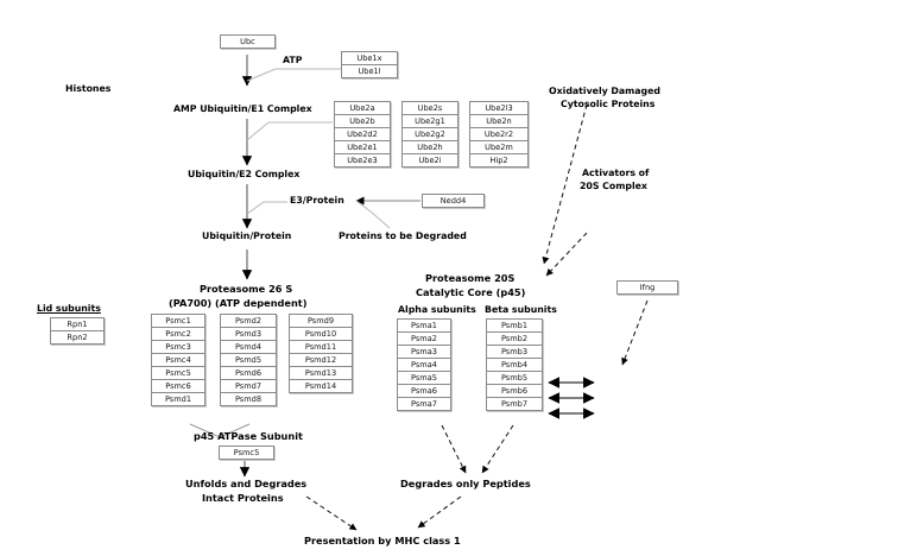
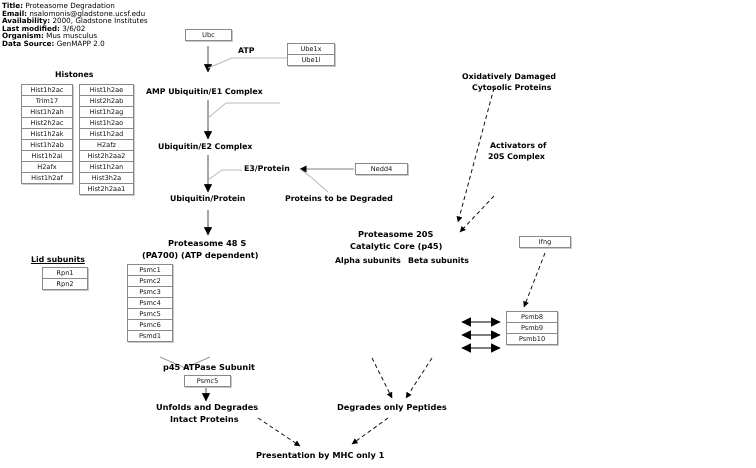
+ Title: Proteasome Degradation
+ Email: nsalomonis@gladstone.ucsf.edu
+ Availability: 2000, Gladstone Institutes
+ Last modified: 3/6/02
+ Organism: Mus musculus
+ Data Source: GenMAPP 2.0
  Ubc
  ATP
  Ube1x
  Ube1l
  Histones
+ Hist1h2ac
+ Trim17
+ Hist1h2ah
+ Hist2h2ac
+ Hist1h2ak
+ Hist1h2ab
+ Hist1h2ai
+ H2afx
+ Hist1h2af
+ Hist1h2ae
+ Hist2h2ab
+ Hist1h2ag
+ Hist1h2ao
+ Hist1h2ad
+ H2afz
+ Hist2h2aa2
+ Hist1h2an
+ Hist3h2a
+ Hist2h2aa1
  AMP Ubiquitin/E1 Complex
  Ubiquitin/E2 Complex
  E3/Protein
  Ubiquitin/Protein
  Proteins to be Degraded
  Nedd4
- Ube2a
- Ube2b
- Ube2d2
- Ube2e1
- Ube2e3
- Ube2s
- Ube2g1
- Ube2g2
- Ube2h
- Ube2i
- Ube2l3
- Ube2n
- Ube2r2
- Ube2m
- Hip2
  Oxidatively Damaged
  Cytosolic Proteins
  Activators of
  20S Complex
- Proteasome 26 S
+ Proteasome 48 S
  (PA700) (ATP dependent)
  Psmc1
  Psmc2
  Psmc3
  Psmc4
  Psmc5
  Psmc6
  Psmd1
- Psmd2
- Psmd3
- Psmd4
- Psmd5
- Psmd6
- Psmd7
- Psmd8
- Psmd9
- Psmd10
- Psmd11
- Psmd12
- Psmd13
- Psmd14
  Lid subunits
  Rpn1
  Rpn2
  Proteasome 20S
  Catalytic Core (p45)
  Alpha subunits
  Beta subunits
- Psma1
- Psma2
- Psma3
- Psma4
- Psma5
- Psma6
- Psma7
- Psmb1
- Psmb2
- Psmb3
- Psmb4
- Psmb5
- Psmb6
- Psmb7
  Ifng
+ Psmb8
+ Psmb9
+ Psmb10
  p45 ATPase Subunit
  Psmc5
  Unfolds and Degrades
  Intact Proteins
  Degrades only Peptides
- Presentation by MHC class 1
+ Presentation by MHC only 1
